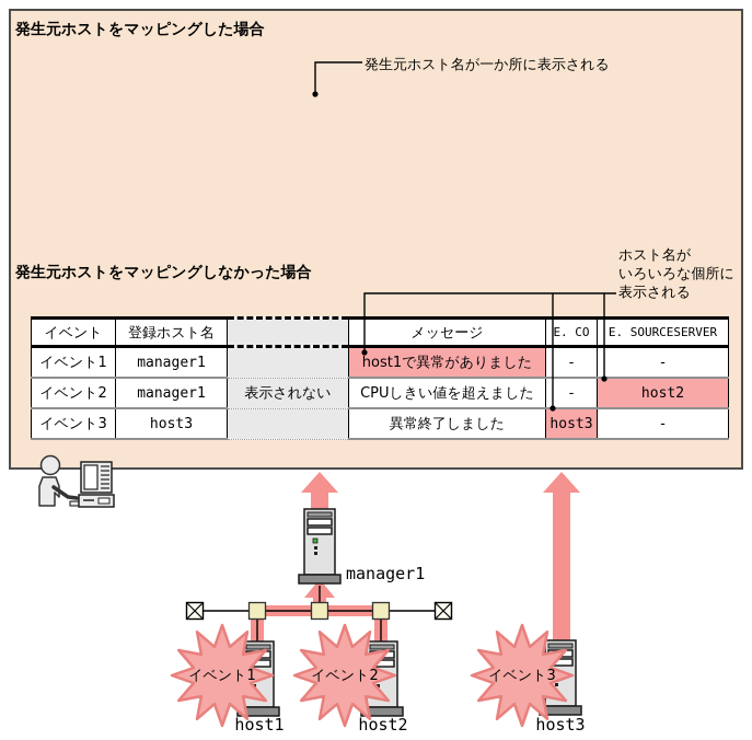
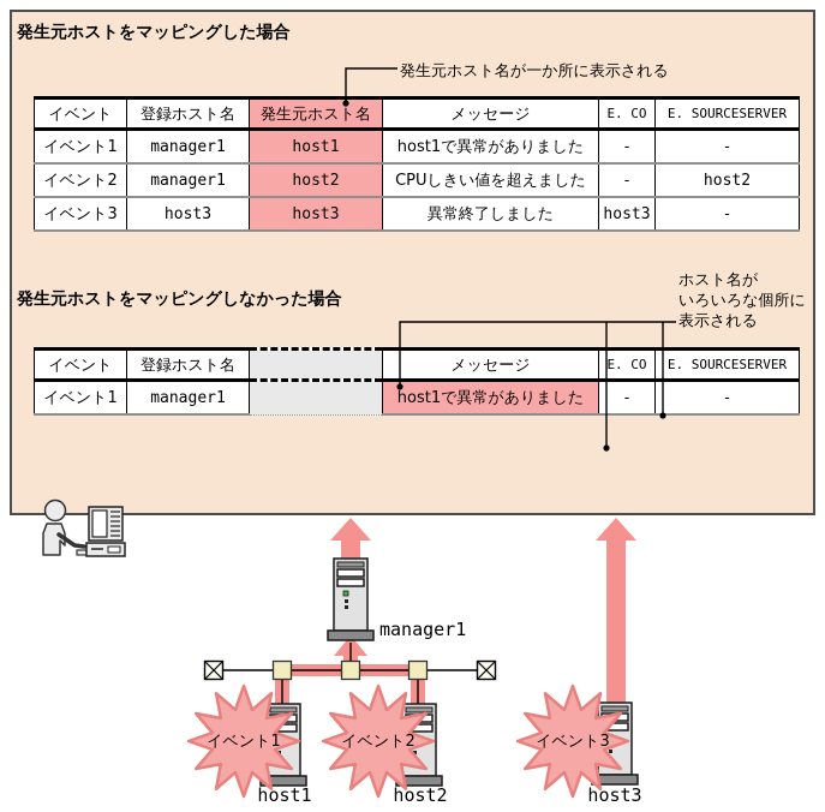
  発生元ホストをマッピングした場合
  発生元ホスト名が一か所に表示される
+ イベント	登録ホスト名	発生元ホスト名	メッセージ	E. CO	E. SOURCESERVER
+ イベント1	manager1	host1	host1で異常がありました	-	-
+ イベント2	manager1	host2	CPUしきい値を超えました	-	host2
+ イベント3	host3	host3	異常終了しました	host3	-
  発生元ホストをマッピングしなかった場合
  ホスト名が
  いろいろな個所に
  表示される
  イベント	登録ホスト名		メッセージ	E. CO	E. SOURCESERVER
  イベント1	manager1		host1で異常がありました	-	-
- イベント2	manager1	表示されない	CPUしきい値を超えました	-	host2
- イベント3	host3		異常終了しました	host3	-
  manager1
  host1
  host2
  host3
  イベント1
  イベント2
  イベント3
